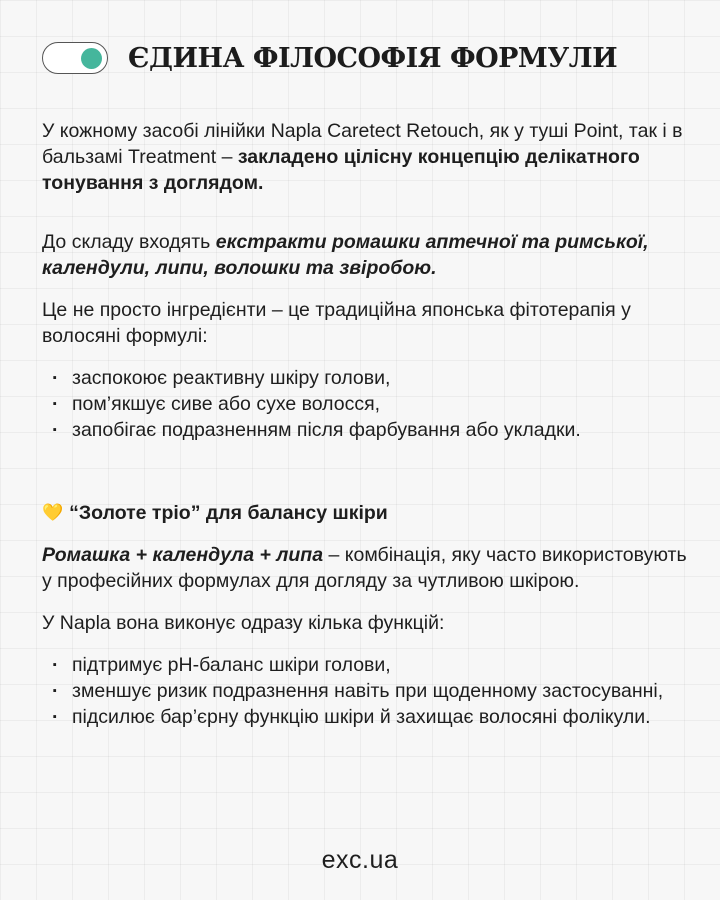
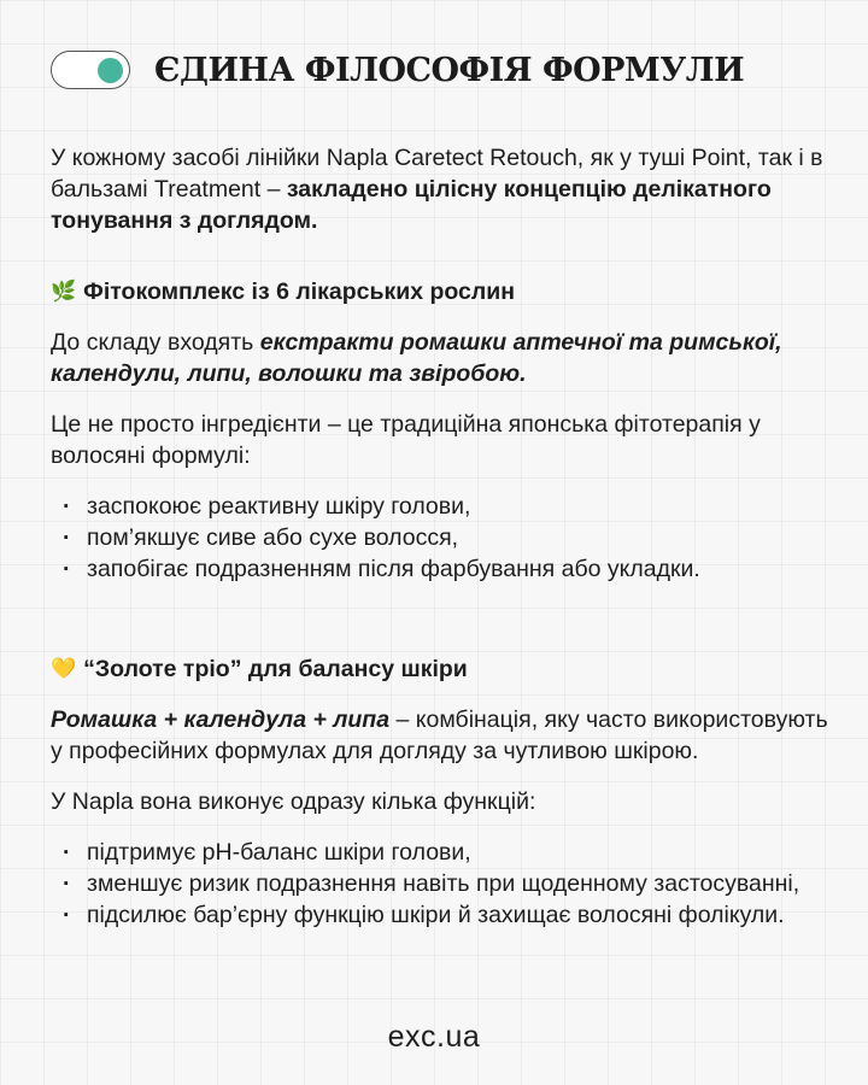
  ЄДИНА ФІЛОСОФІЯ ФОРМУЛИ
  У кожному засобі лінійки Napla Caretect Retouch, як у туші Point, так і в бальзамі Treatment – закладено цілісну концепцію делікатного тонування з доглядом.
+ 🌿
+ Фітокомплекс із 6 лікарських рослин
  До складу входять екстракти ромашки аптечної та римської, календули, липи, волошки та звіробою.
  Це не просто інгредієнти – це традиційна японська фітотерапія у волосяні формулі:
  заспокоює реактивну шкіру голови,
  пом’якшує сиве або сухе волосся,
  запобігає подразненням після фарбування або укладки.
  💛
  “Золоте тріо” для балансу шкіри
  Ромашка + календула + липа – комбінація, яку часто використовують у професійних формулах для догляду за чутливою шкірою.
  У Napla вона виконує одразу кілька функцій:
  підтримує pH-баланс шкіри голови,
  зменшує ризик подразнення навіть при щоденному застосуванні,
  підсилює бар’єрну функцію шкіри й захищає волосяні фолікули.
  exc.ua
